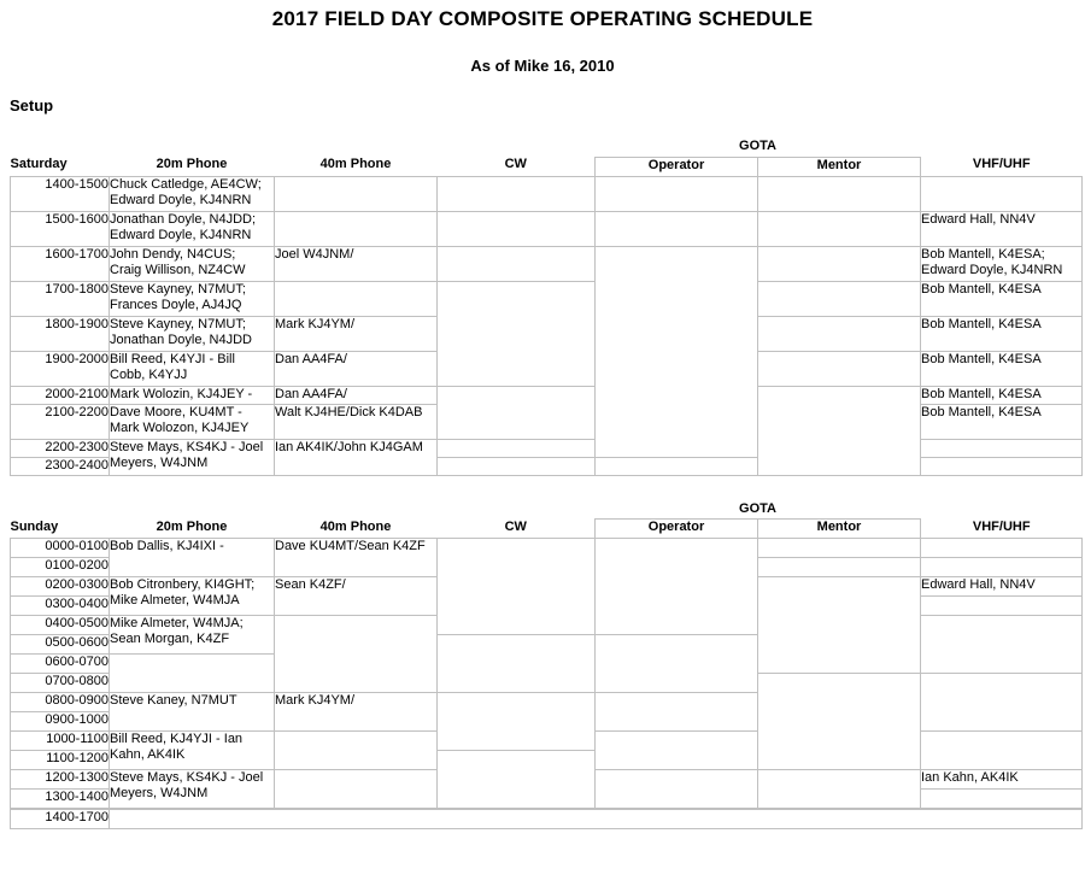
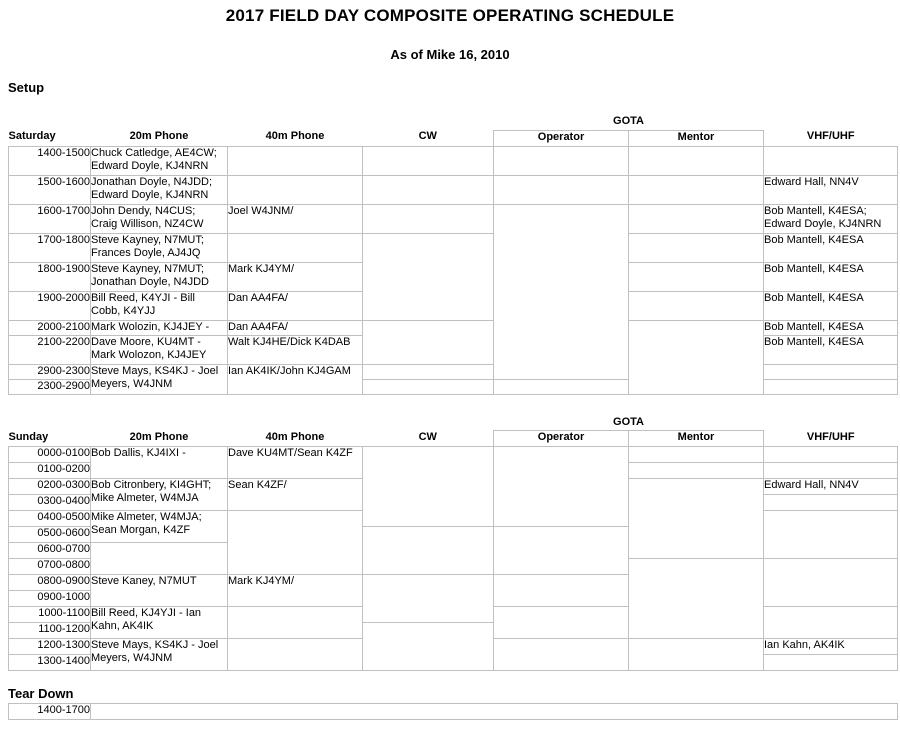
  2017 FIELD DAY COMPOSITE OPERATING SCHEDULE
  As of Mike 16, 2010
  Setup
  	GOTA
  Saturday	20m Phone	40m Phone	CW	Operator	Mentor	VHF/UHF
  1400-1500	Chuck Catledge, AE4CW; Edward Doyle, KJ4NRN
  1500-1600	Jonathan Doyle, N4JDD; Edward Doyle, KJ4NRN					Edward Hall, NN4V
  1600-1700	John Dendy, N4CUS; Craig Willison, NZ4CW	Joel W4JNM/				Bob Mantell, K4ESA; Edward Doyle, KJ4NRN
  1700-1800	Steve Kayney, N7MUT; Frances Doyle, AJ4JQ				Bob Mantell, K4ESA
  1800-1900	Steve Kayney, N7MUT; Jonathan Doyle, N4JDD	Mark KJ4YM/		Bob Mantell, K4ESA
  1900-2000	Bill Reed, K4YJI - Bill Cobb, K4YJJ	Dan AA4FA/		Bob Mantell, K4ESA
  2000-2100	Mark Wolozin, KJ4JEY -	Dan AA4FA/			Bob Mantell, K4ESA
  2100-2200	Dave Moore, KU4MT - Mark Wolozon, KJ4JEY	Walt KJ4HE/Dick K4DAB	Bob Mantell, K4ESA
- 2200-2300	Steve Mays, KS4KJ - Joel Meyers, W4JNM	Ian AK4IK/John KJ4GAM
+ 2900-2300	Steve Mays, KS4KJ - Joel Meyers, W4JNM	Ian AK4IK/John KJ4GAM
- 2300-2400
+ 2300-2900
  	GOTA
  Sunday	20m Phone	40m Phone	CW	Operator	Mentor	VHF/UHF
  0000-0100	Bob Dallis, KJ4IXI -	Dave KU4MT/Sean K4ZF
  0100-0200
  0200-0300	Bob Citronbery, KI4GHT; Mike Almeter, W4MJA	Sean K4ZF/		Edward Hall, NN4V
  0300-0400
  0400-0500	Mike Almeter, W4MJA; Sean Morgan, K4ZF
  0500-0600
  0600-0700
  0700-0800
  0800-0900	Steve Kaney, N7MUT	Mark KJ4YM/
  0900-1000
  1000-1100	Bill Reed, KJ4YJI - Ian Kahn, AK4IK
  1100-1200
  1200-1300	Steve Mays, KS4KJ - Joel Meyers, W4JNM				Ian Kahn, AK4IK
  1300-1400
+ Tear Down
  1400-1700
